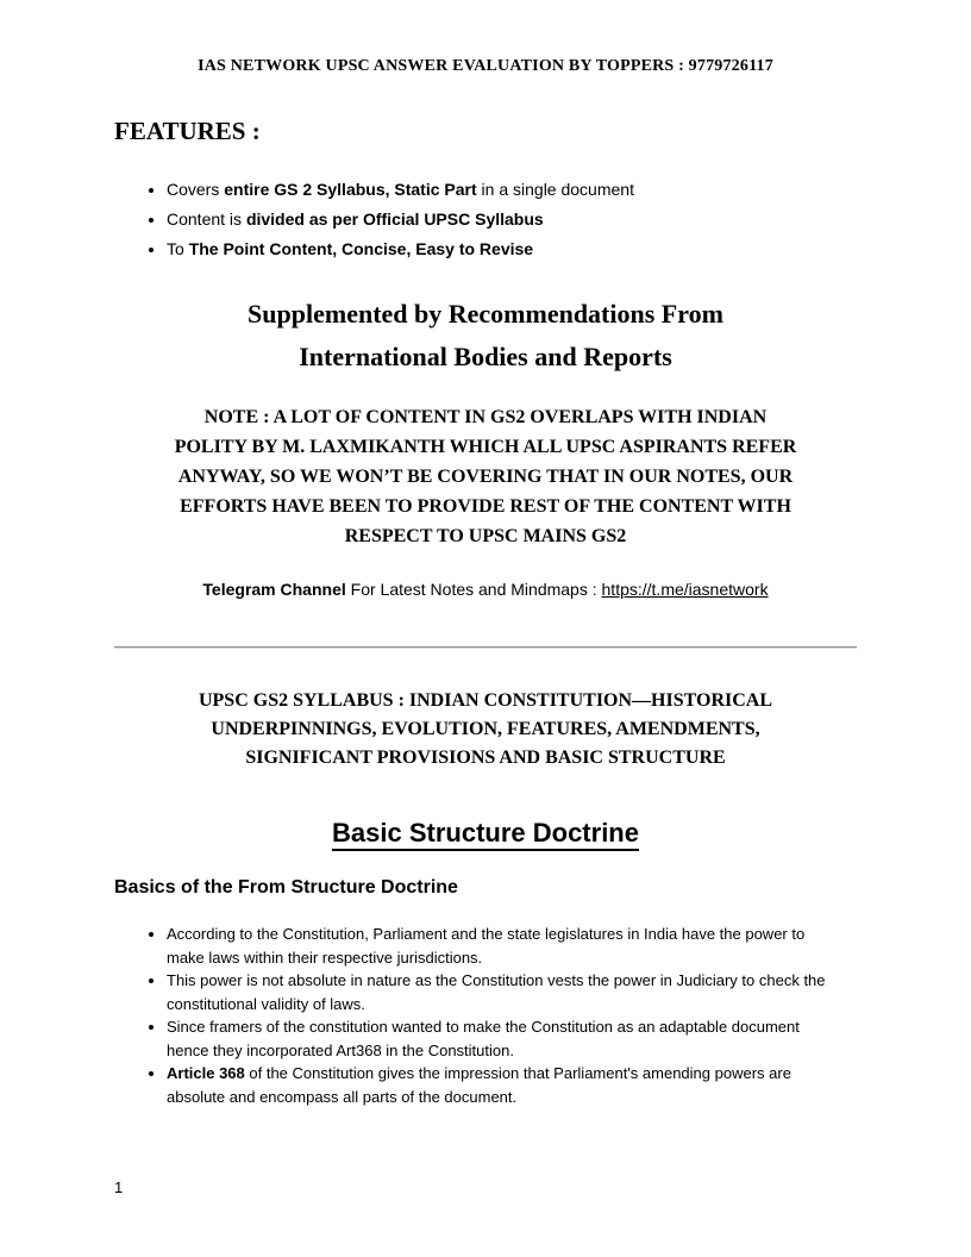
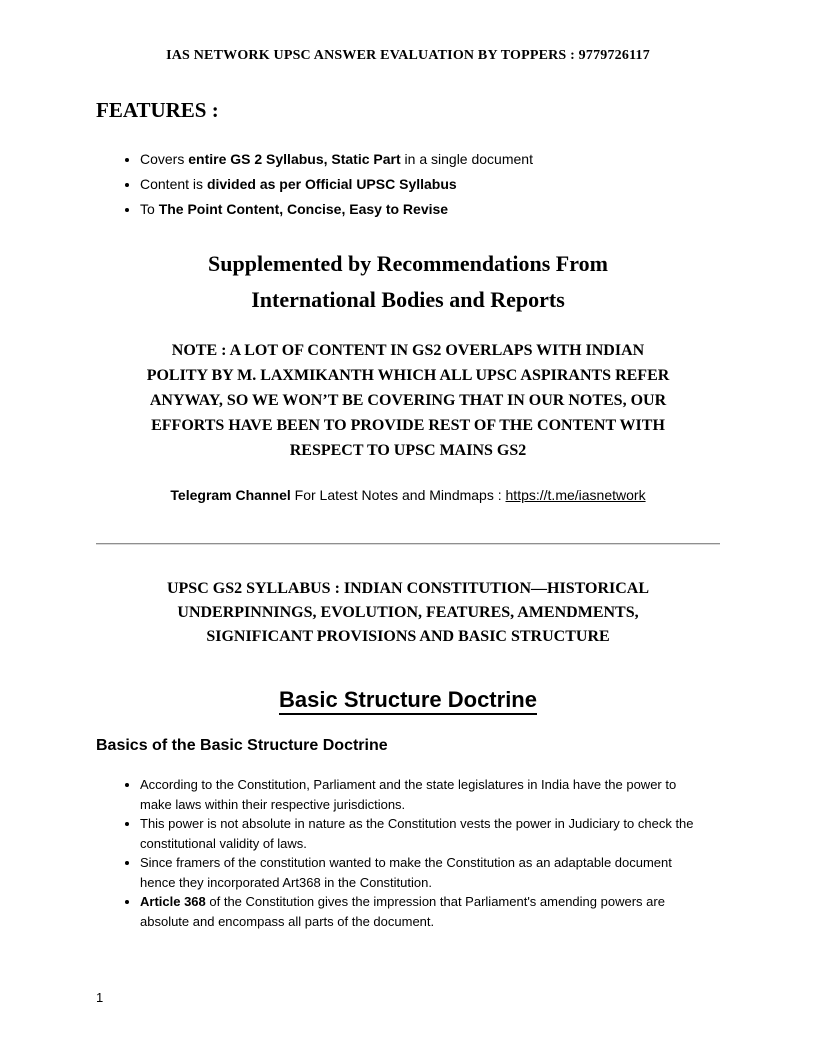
  IAS NETWORK UPSC ANSWER EVALUATION BY TOPPERS : 9779726117
  FEATURES :
  Covers entire GS 2 Syllabus, Static Part in a single document
  Content is divided as per Official UPSC Syllabus
  To The Point Content, Concise, Easy to Revise
  Supplemented by Recommendations From
  International Bodies and Reports
  NOTE : A LOT OF CONTENT IN GS2 OVERLAPS WITH INDIAN
  POLITY BY M. LAXMIKANTH WHICH ALL UPSC ASPIRANTS REFER
  ANYWAY, SO WE WON’T BE COVERING THAT IN OUR NOTES, OUR
  EFFORTS HAVE BEEN TO PROVIDE REST OF THE CONTENT WITH
  RESPECT TO UPSC MAINS GS2
  Telegram Channel For Latest Notes and Mindmaps : https://t.me/iasnetwork
  UPSC GS2 SYLLABUS : INDIAN CONSTITUTION—HISTORICAL
  UNDERPINNINGS, EVOLUTION, FEATURES, AMENDMENTS,
  SIGNIFICANT PROVISIONS AND BASIC STRUCTURE
  Basic Structure Doctrine
- Basics of the From Structure Doctrine
+ Basics of the Basic Structure Doctrine
  According to the Constitution, Parliament and the state legislatures in India have the power to make laws within their respective jurisdictions.
  This power is not absolute in nature as the Constitution vests the power in Judiciary to check the constitutional validity of laws.
  Since framers of the constitution wanted to make the Constitution as an adaptable document hence they incorporated Art368 in the Constitution.
  Article 368 of the Constitution gives the impression that Parliament's amending powers are absolute and encompass all parts of the document.
  1
